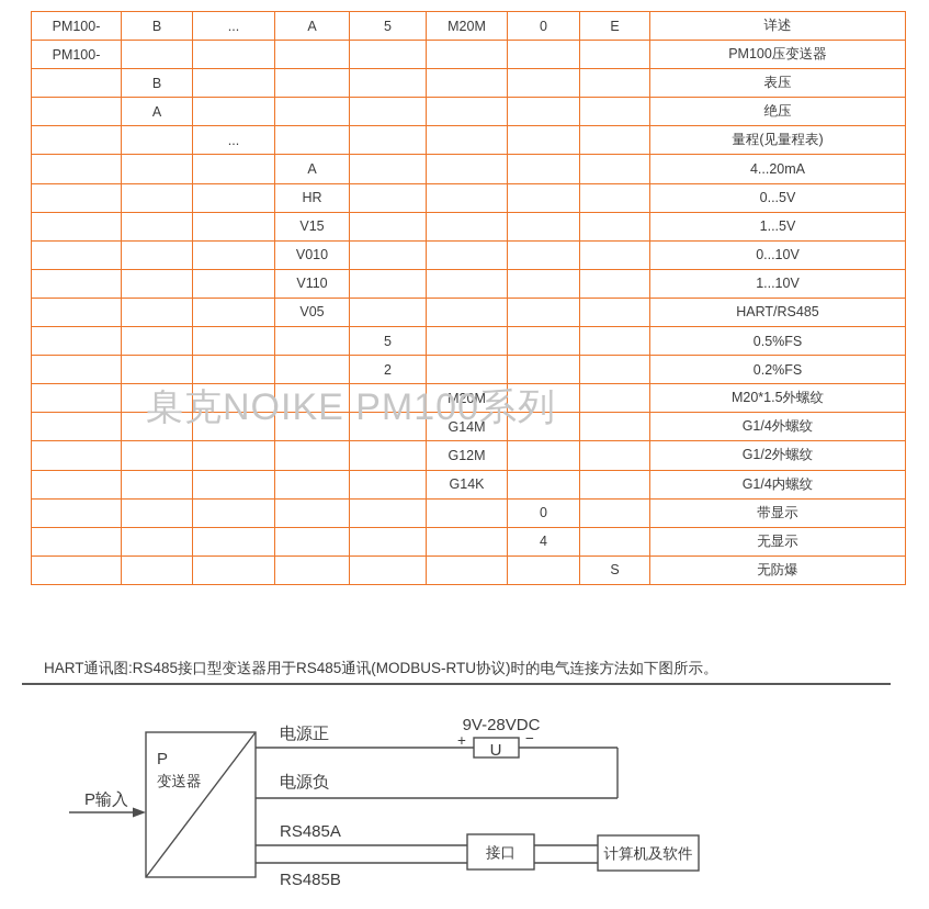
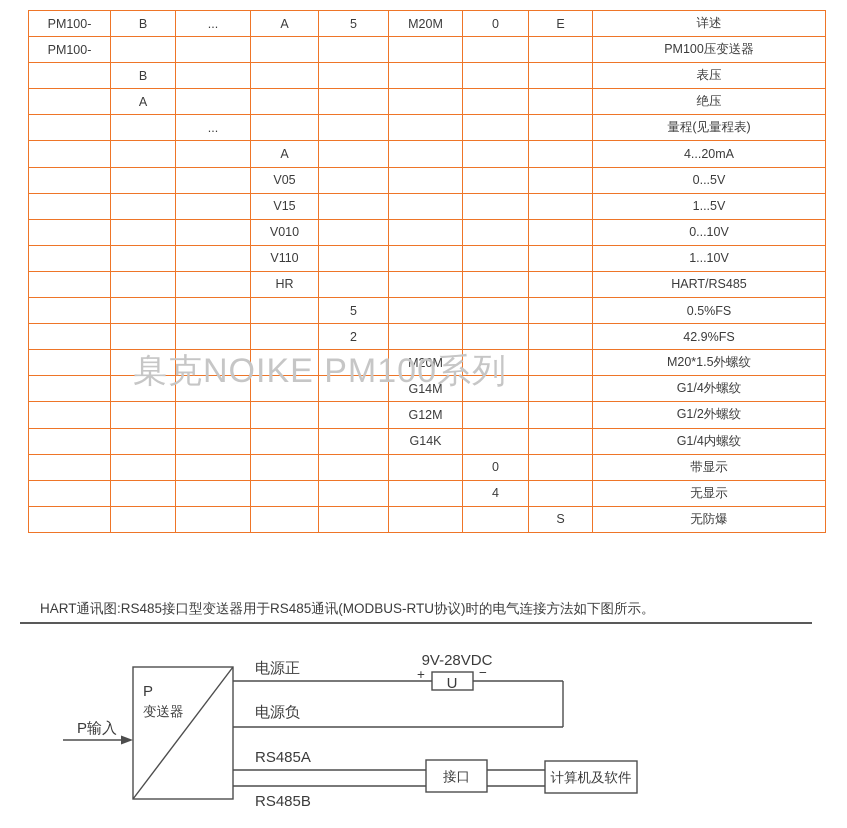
  PM100-	B	...	A	5	M20M	0	E	详述
  PM100-								PM100压变送器
  	B							表压
  	A							绝压
  		...						量程(见量程表)
  			A					4...20mA
- 			HR					0...5V
+ 			V05					0...5V
  			V15					1...5V
  			V010					0...10V
  			V110					1...10V
- 			V05					HART/RS485
+ 			HR					HART/RS485
  				5				0.5%FS
- 				2				0.2%FS
+ 				2				42.9%FS
  					M20M			M20*1.5外螺纹
  					G14M			G1/4外螺纹
  					G12M			G1/2外螺纹
  					G14K			G1/4内螺纹
  						0		带显示
  						4		无显示
  							S	无防爆
  臬克NOIKE PM100系列
  HART通讯图:RS485接口型变送器用于RS485通讯(MODBUS-RTU协议)时的电气连接方法如下图所示。
  P输入
  P
  变送器
  电源正
  电源负
  9V-28VDC
  +
  −
  U
  RS485A
  RS485B
  接口
  计算机及软件
